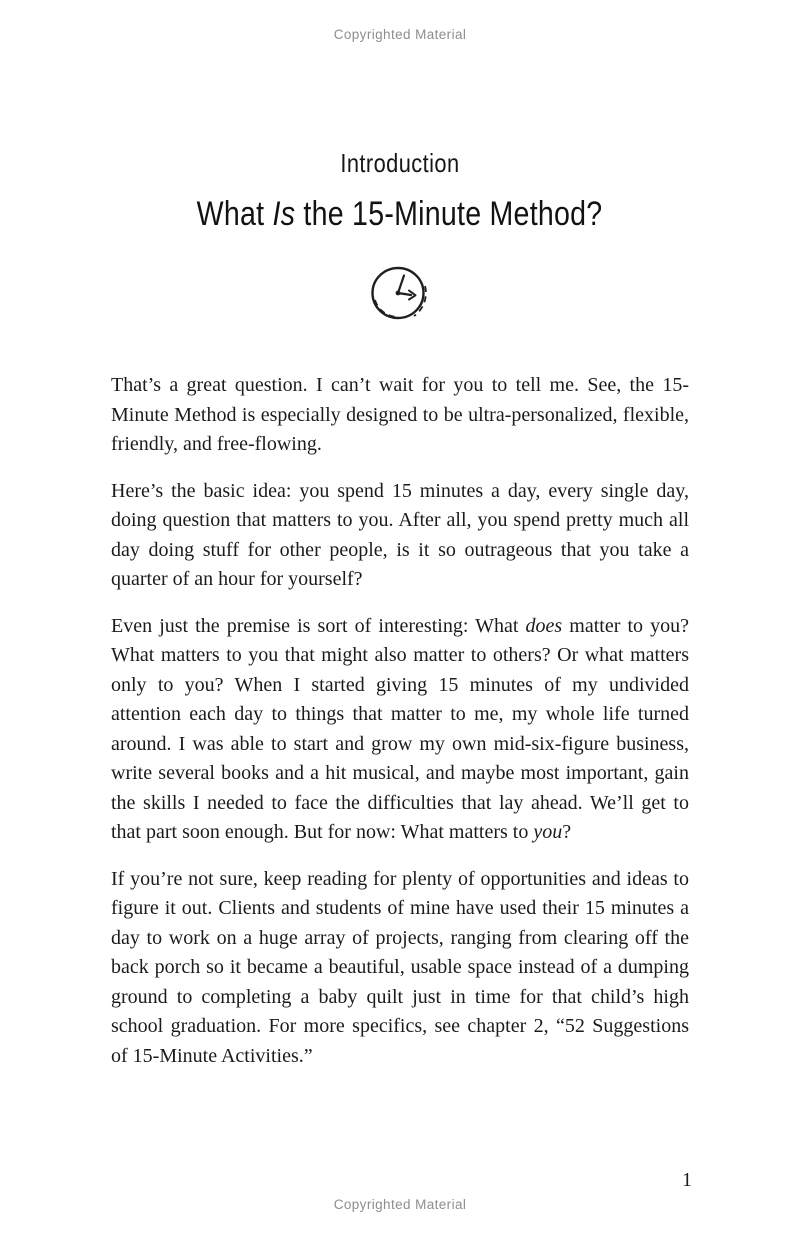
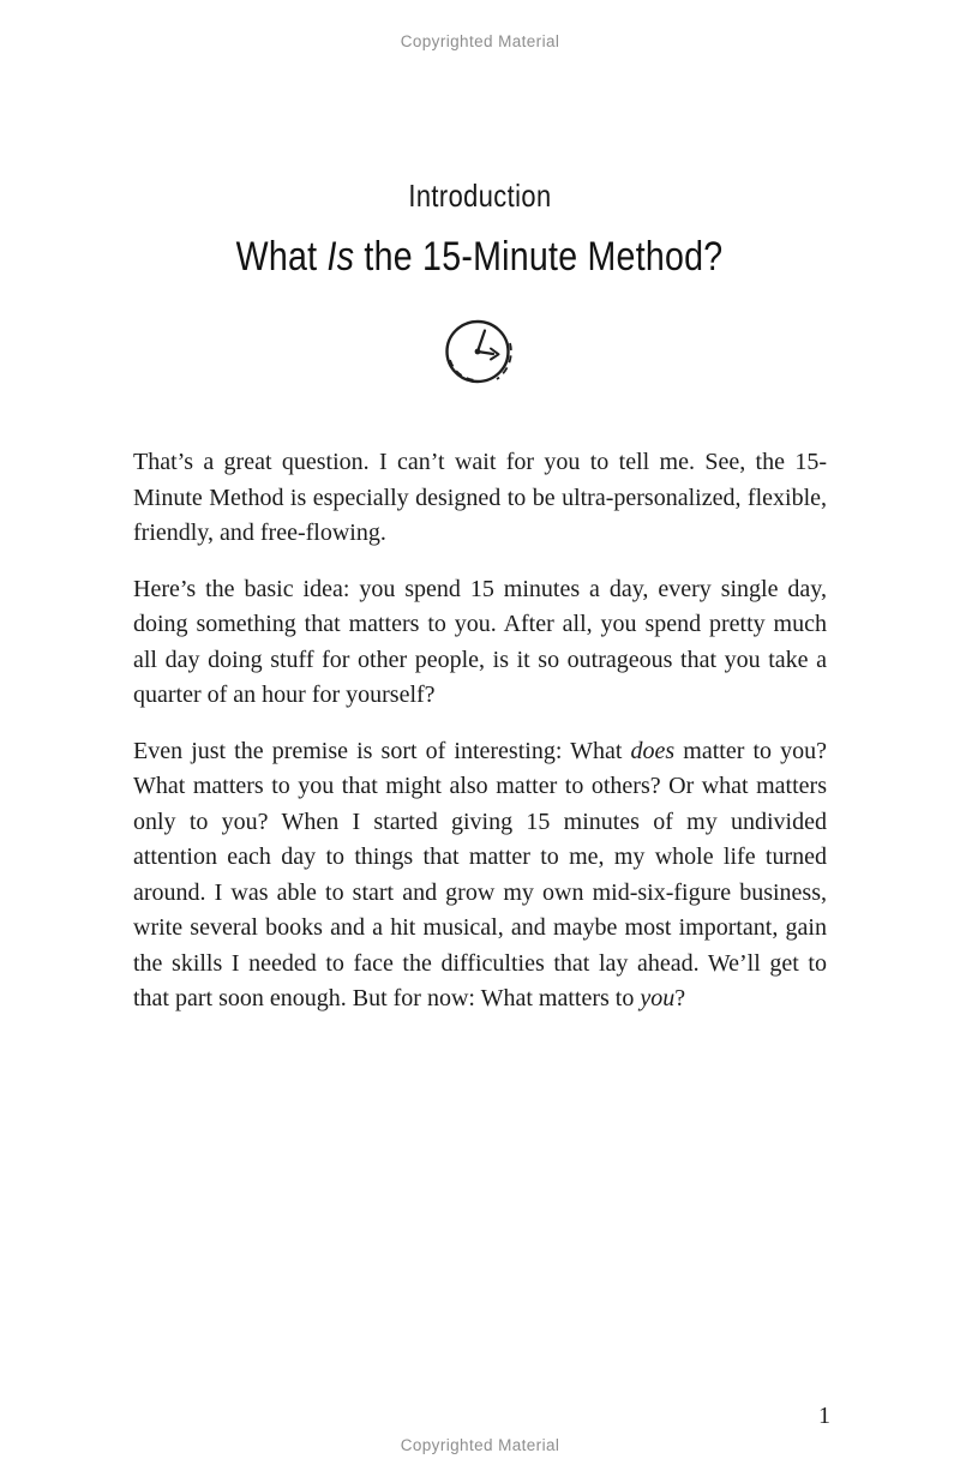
  Copyrighted Material
  Introduction
  What Is the 15-Minute Method?
  That’s a great question. I can’t wait for you to tell me. See, the 15-Minute Method is especially designed to be ultra-personalized, flexible, friendly, and free-flowing.
- Here’s the basic idea: you spend 15 minutes a day, every single day, doing question that matters to you. After all, you spend pretty much all day doing stuff for other people, is it so outrageous that you take a quarter of an hour for yourself?
+ Here’s the basic idea: you spend 15 minutes a day, every single day, doing something that matters to you. After all, you spend pretty much all day doing stuff for other people, is it so outrageous that you take a quarter of an hour for yourself?
  Even just the premise is sort of interesting: What does matter to you? What matters to you that might also matter to others? Or what matters only to you? When I started giving 15 minutes of my undivided attention each day to things that matter to me, my whole life turned around. I was able to start and grow my own mid-six-figure business, write several books and a hit musical, and maybe most important, gain the skills I needed to face the difficulties that lay ahead. We’ll get to that part soon enough. But for now: What matters to you?
- If you’re not sure, keep reading for plenty of opportunities and ideas to figure it out. Clients and students of mine have used their 15 minutes a day to work on a huge array of projects, ranging from clearing off the back porch so it became a beautiful, usable space instead of a dumping ground to completing a baby quilt just in time for that child’s high school graduation. For more specifics, see chapter 2, “52 Suggestions of 15-Minute Activities.”
  1
  Copyrighted Material
